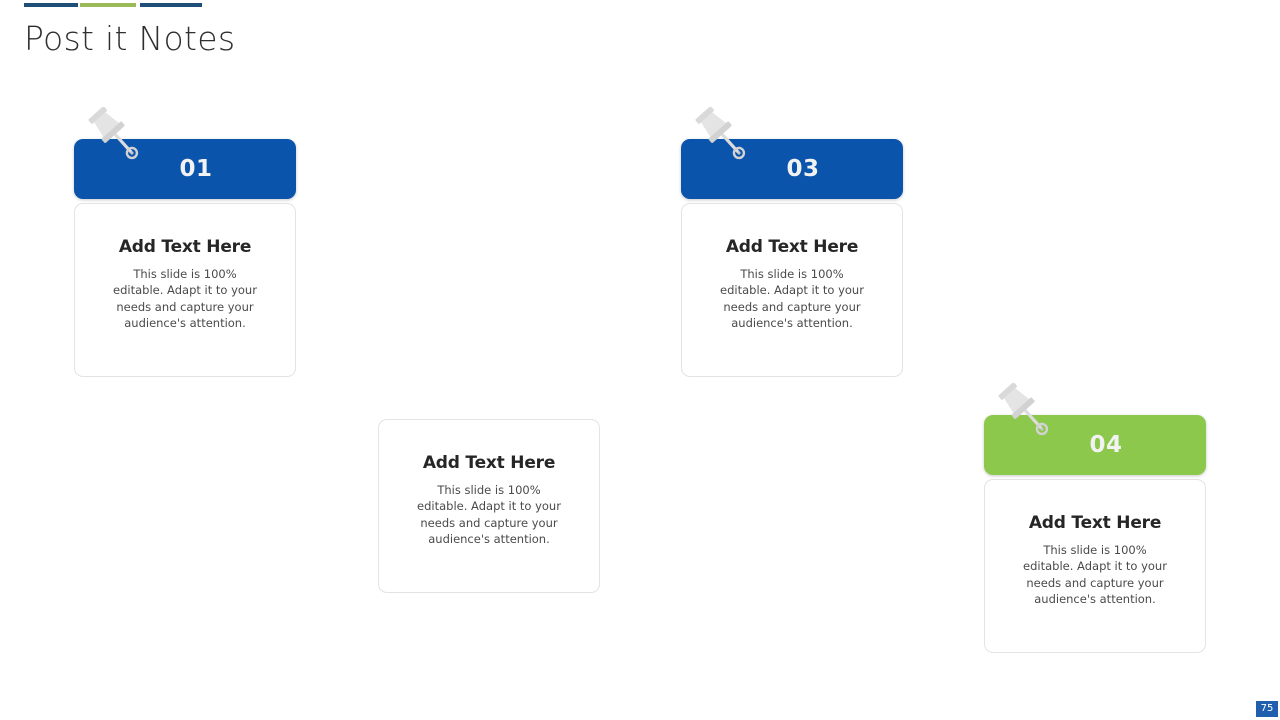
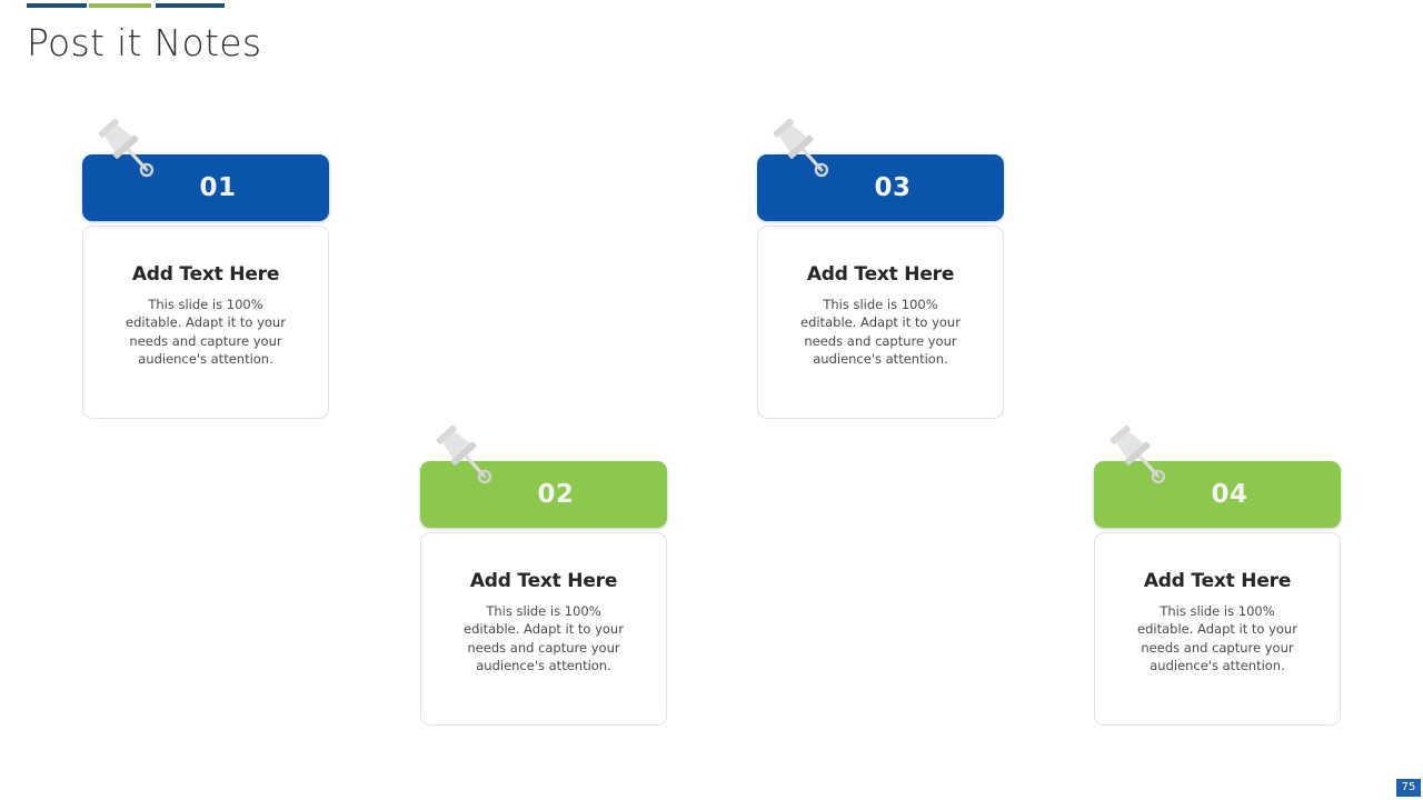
  Post it Notes
  01
  Add Text Here
  This slide is 100% editable. Adapt it to your needs and capture your audience's attention.
+ 02
  Add Text Here
  This slide is 100% editable. Adapt it to your needs and capture your audience's attention.
  03
  Add Text Here
  This slide is 100% editable. Adapt it to your needs and capture your audience's attention.
  04
  Add Text Here
  This slide is 100% editable. Adapt it to your needs and capture your audience's attention.
  75
